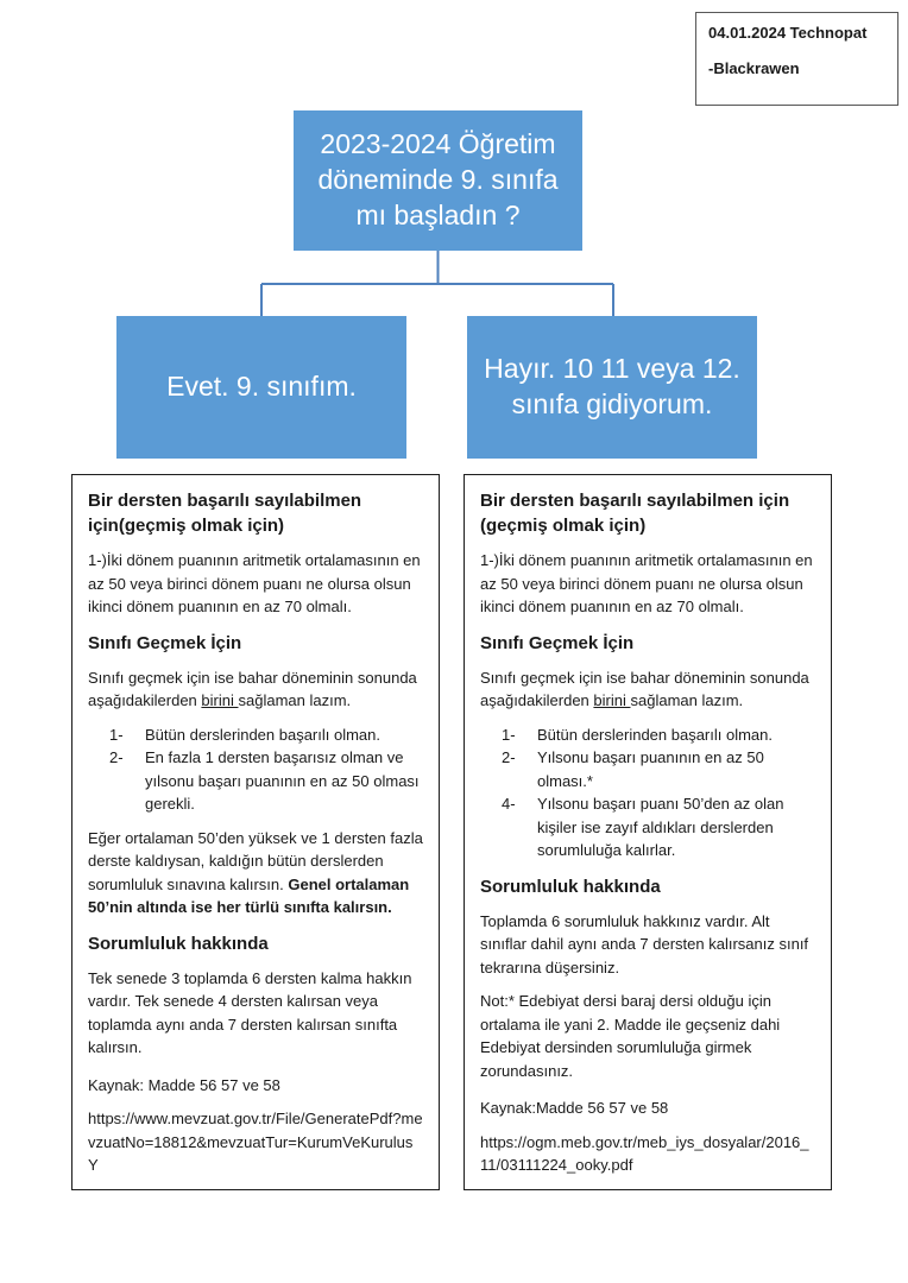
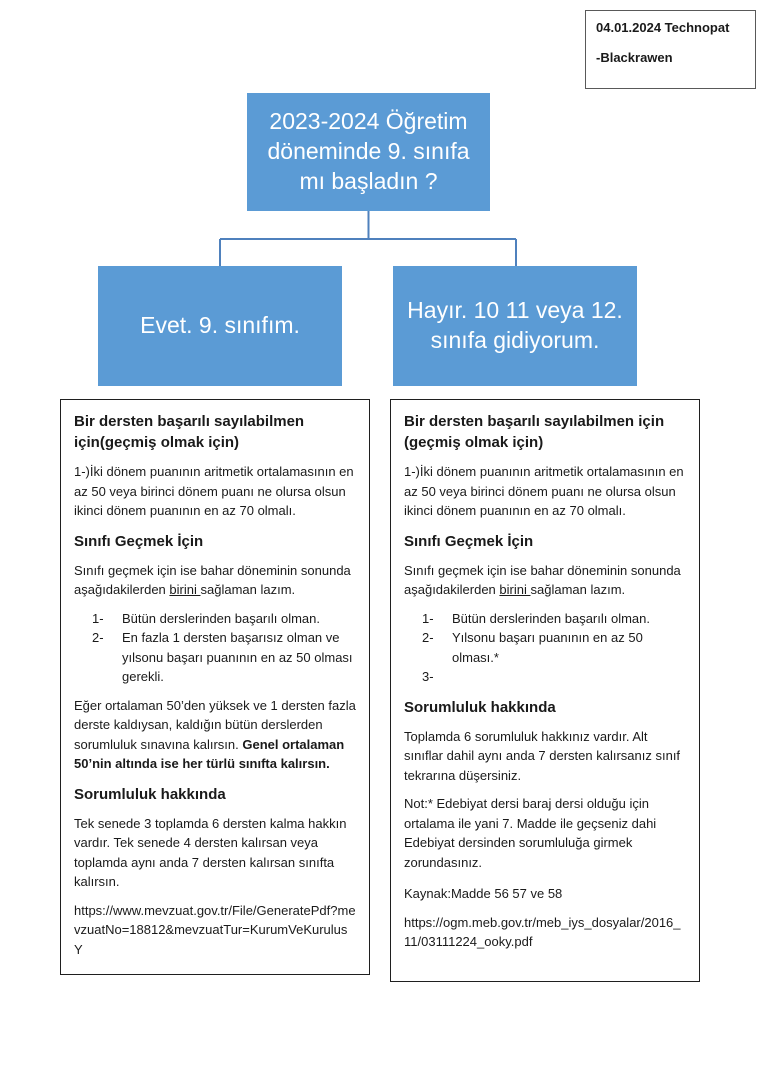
  04.01.2024 Technopat
  -Blackrawen
  2023-2024 Öğretim döneminde 9. sınıfa mı başladın ?
  Evet. 9. sınıfım.
  Hayır. 10 11 veya 12. sınıfa gidiyorum.
  Bir dersten başarılı sayılabilmen için(geçmiş olmak için)
  1-)İki dönem puanının aritmetik ortalamasının en az 50 veya birinci dönem puanı ne olursa olsun ikinci dönem puanının en az 70 olmalı.
  Sınıfı Geçmek İçin
  Sınıfı geçmek için ise bahar döneminin sonunda aşağıdakilerden birini sağlaman lazım.
  1-
  Bütün derslerinden başarılı olman.
  2-
  En fazla 1 dersten başarısız olman ve yılsonu başarı puanının en az 50 olması gerekli.
  Eğer ortalaman 50’den yüksek ve 1 dersten fazla derste kaldıysan, kaldığın bütün derslerden sorumluluk sınavına kalırsın. Genel ortalaman 50’nin altında ise her türlü sınıfta kalırsın.
  Sorumluluk hakkında
  Tek senede 3 toplamda 6 dersten kalma hakkın vardır. Tek senede 4 dersten kalırsan veya toplamda aynı anda 7 dersten kalırsan sınıfta kalırsın.
- Kaynak: Madde 56 57 ve 58
  https://www.mevzuat.gov.tr/File/GeneratePdf?mevzuatNo=18812&mevzuatTur=KurumVeKurulusY
  Bir dersten başarılı sayılabilmen için (geçmiş olmak için)
  1-)İki dönem puanının aritmetik ortalamasının en az 50 veya birinci dönem puanı ne olursa olsun ikinci dönem puanının en az 70 olmalı.
  Sınıfı Geçmek İçin
  Sınıfı geçmek için ise bahar döneminin sonunda aşağıdakilerden birini sağlaman lazım.
  1-
  Bütün derslerinden başarılı olman.
  2-
  Yılsonu başarı puanının en az 50 olması.*
- 4-
+ 3-
- Yılsonu başarı puanı 50’den az olan kişiler ise zayıf aldıkları derslerden sorumluluğa kalırlar.
  Sorumluluk hakkında
  Toplamda 6 sorumluluk hakkınız vardır. Alt sınıflar dahil aynı anda 7 dersten kalırsanız sınıf tekrarına düşersiniz.
- Not:* Edebiyat dersi baraj dersi olduğu için ortalama ile yani 2. Madde ile geçseniz dahi Edebiyat dersinden sorumluluğa girmek zorundasınız.
+ Not:* Edebiyat dersi baraj dersi olduğu için ortalama ile yani 7. Madde ile geçseniz dahi Edebiyat dersinden sorumluluğa girmek zorundasınız.
  Kaynak:Madde 56 57 ve 58
  https://ogm.meb.gov.tr/meb_iys_dosyalar/2016_11/03111224_ooky.pdf
